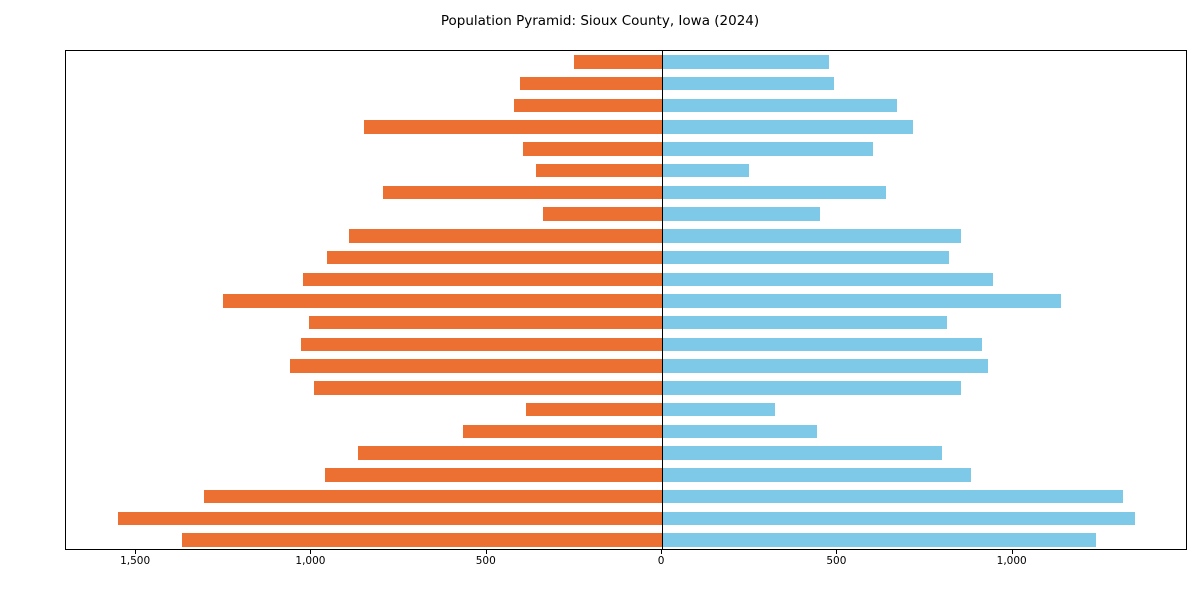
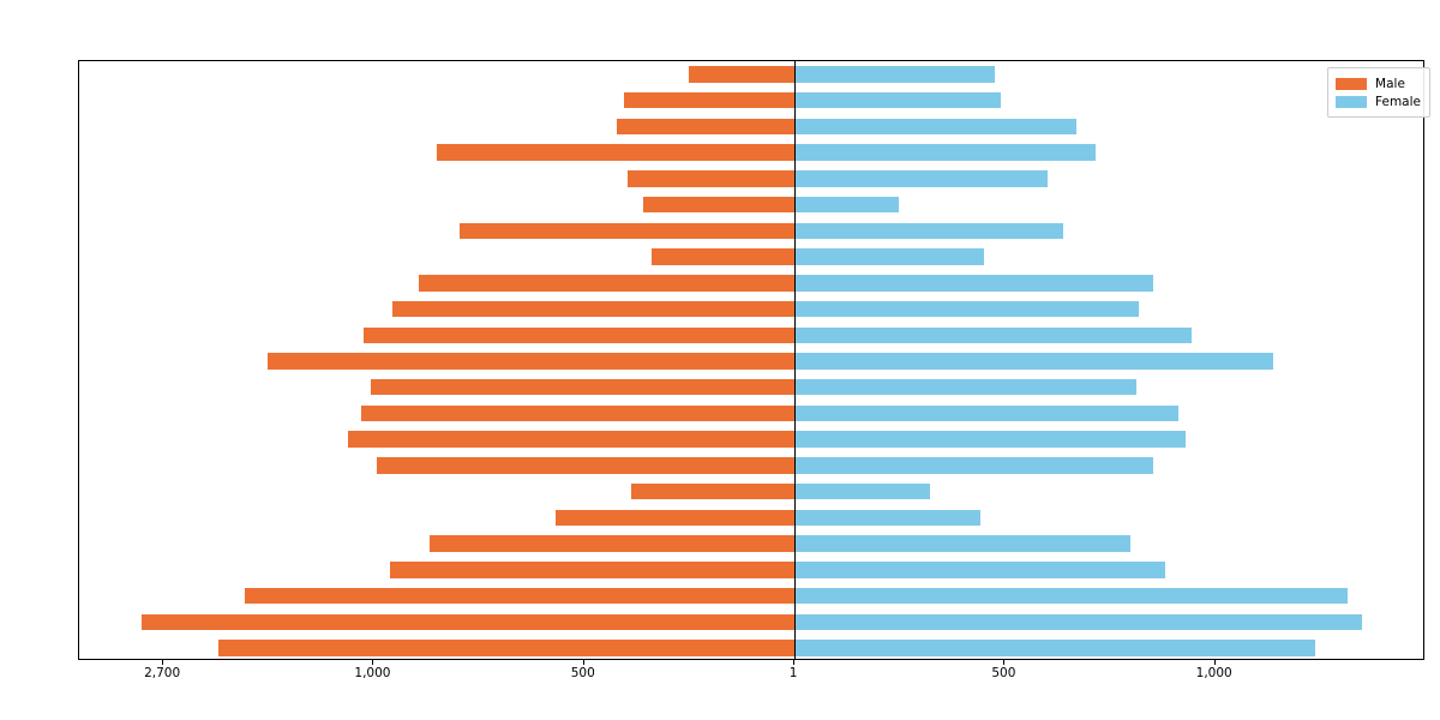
- Population Pyramid: Sioux County, Iowa (2024)
- 1,500
+ 2,700
  1,000
  500
- 0
+ 1
  500
  1,000
+ Male
+ Female
